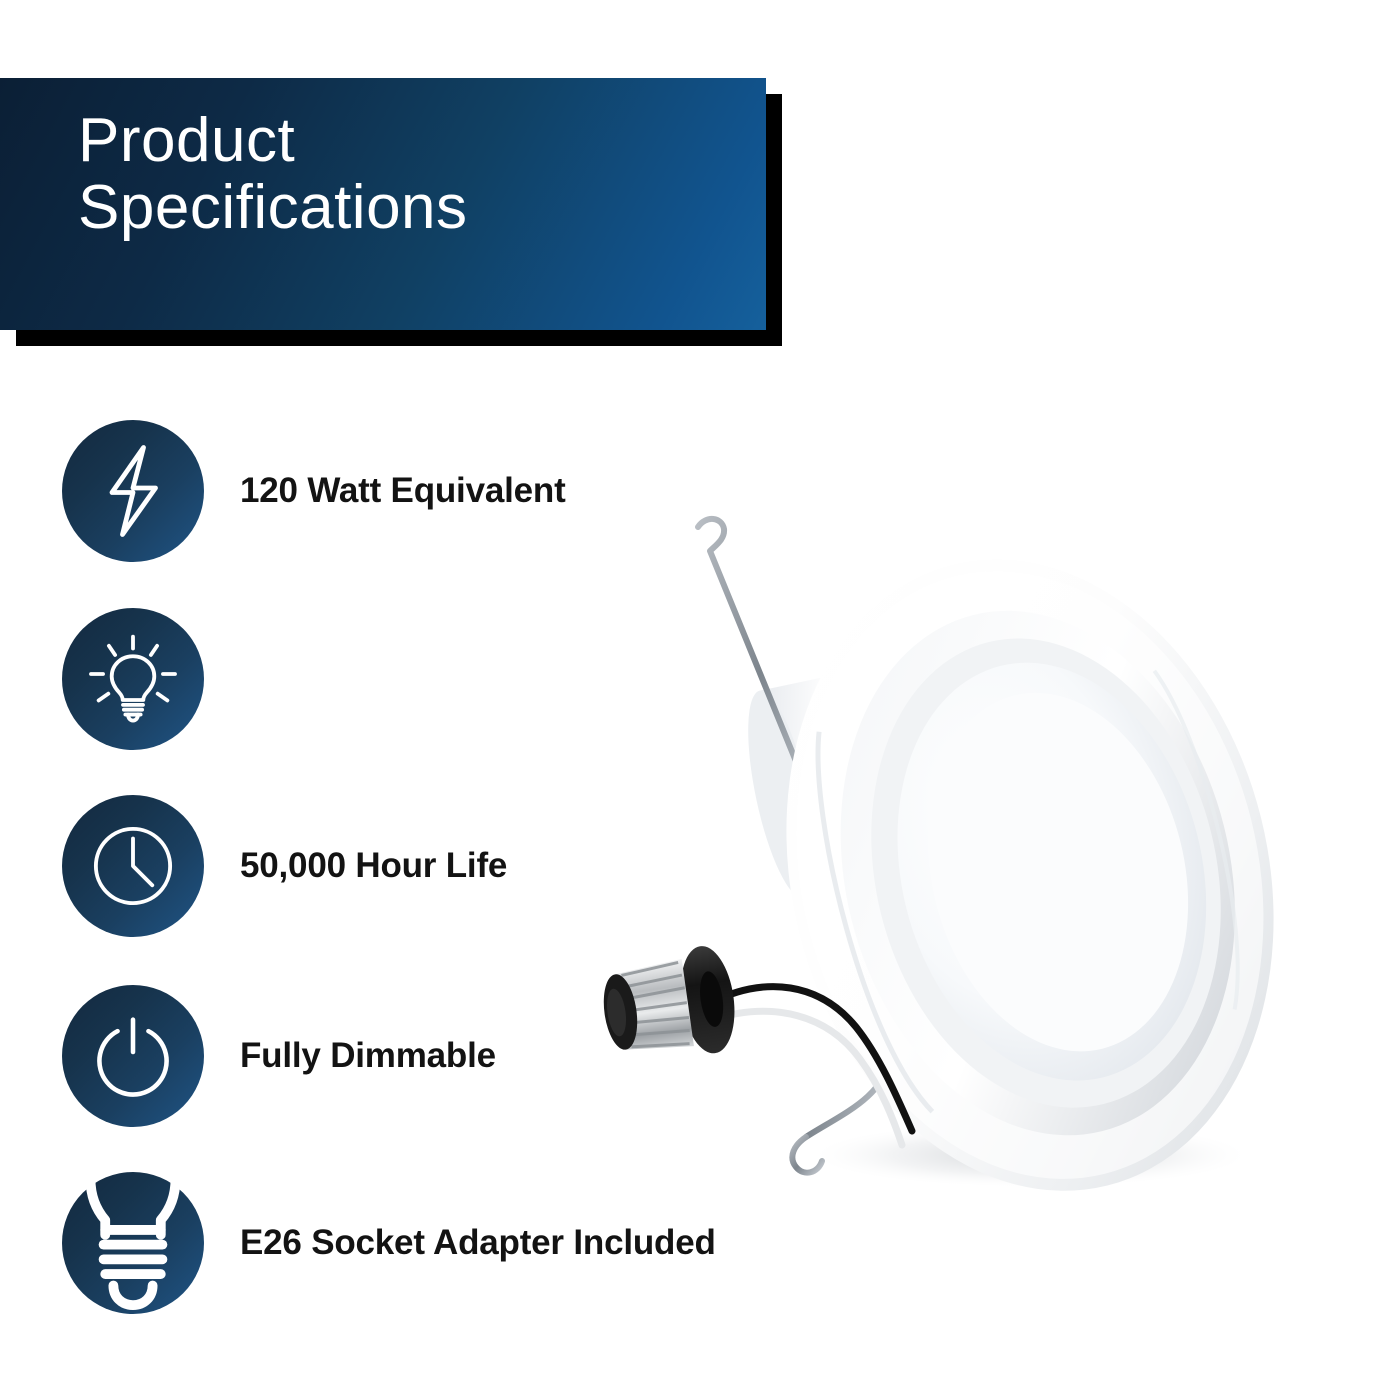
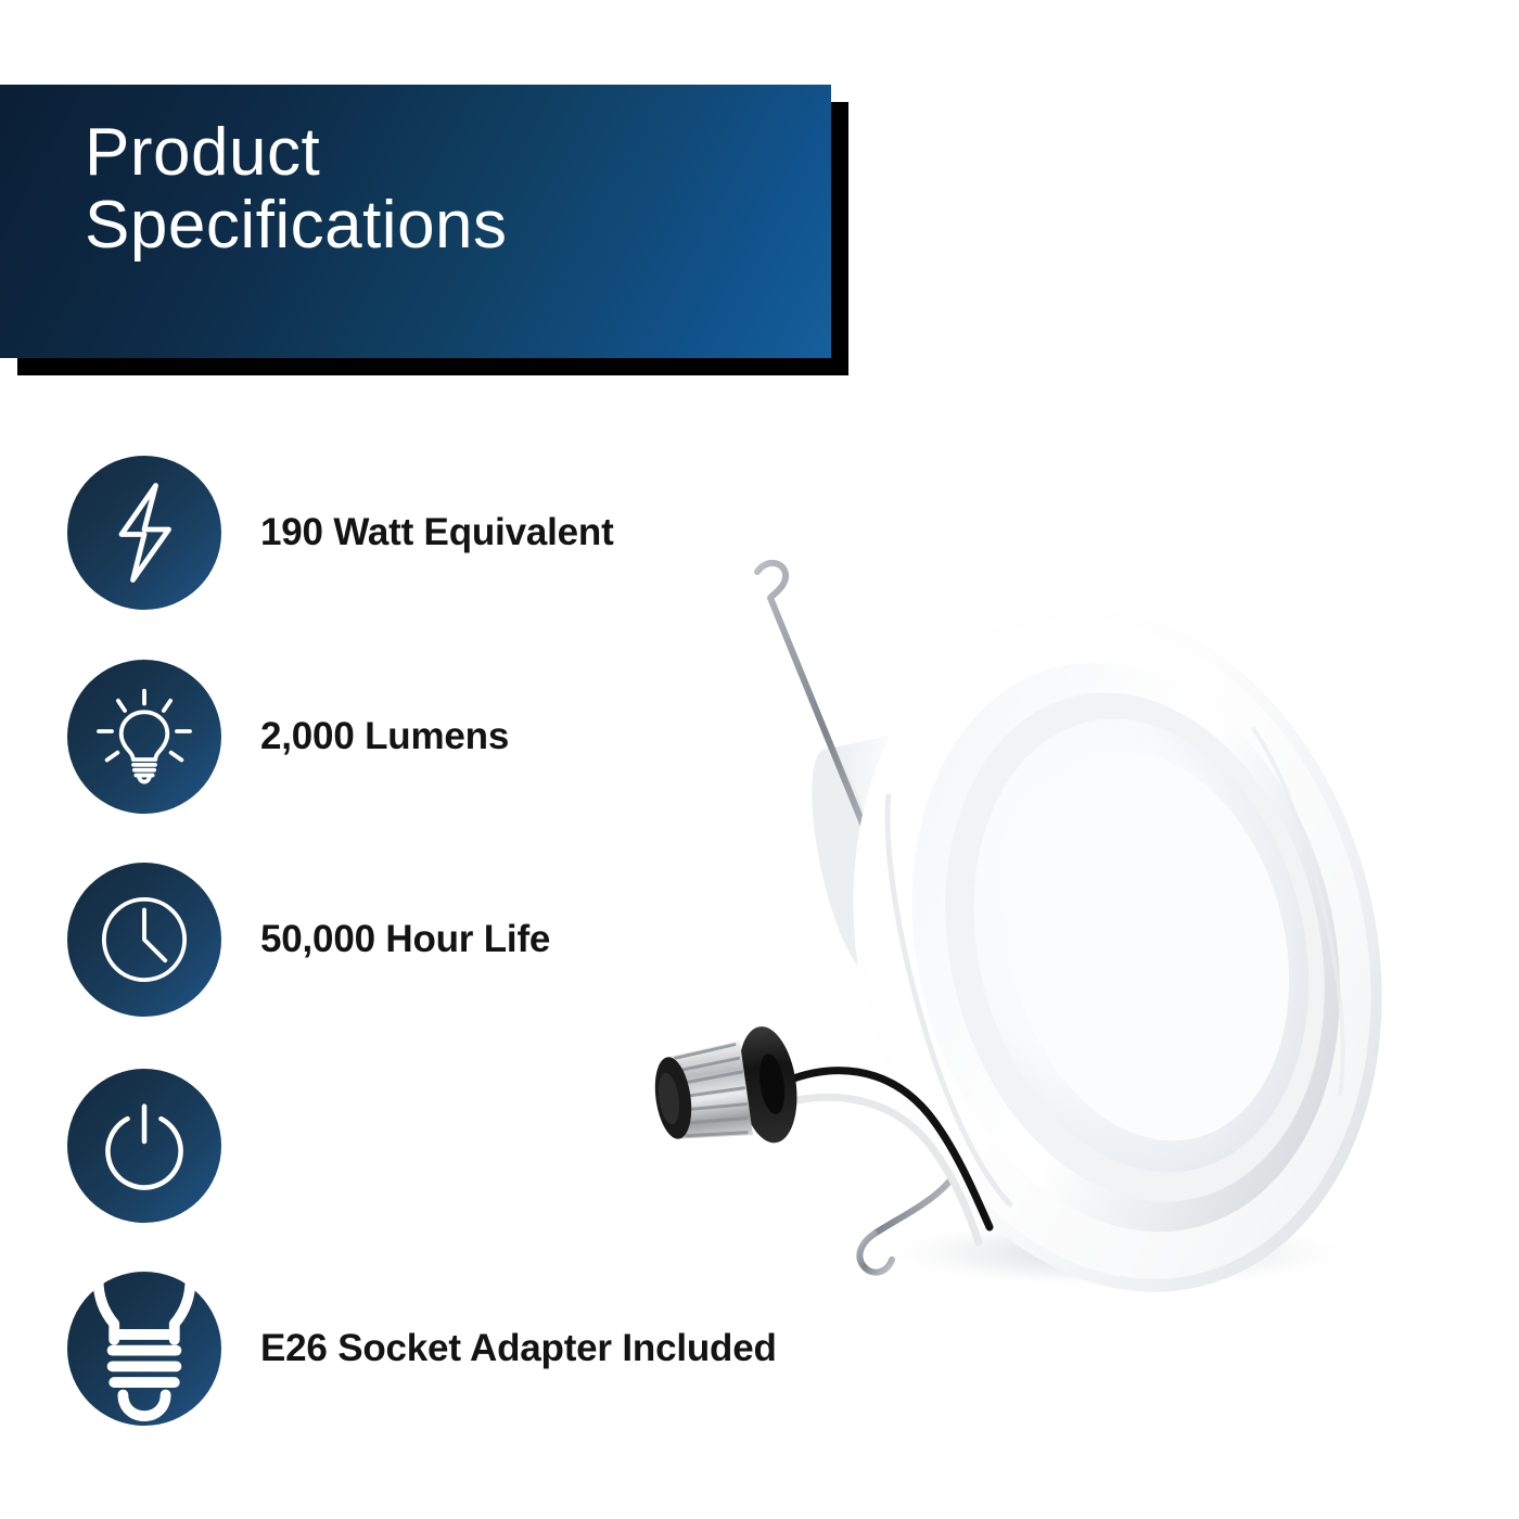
  Product
  Specifications
- 120 Watt Equivalent
+ 190 Watt Equivalent
+ 2,000 Lumens
  50,000 Hour Life
- Fully Dimmable
  E26 Socket Adapter Included
